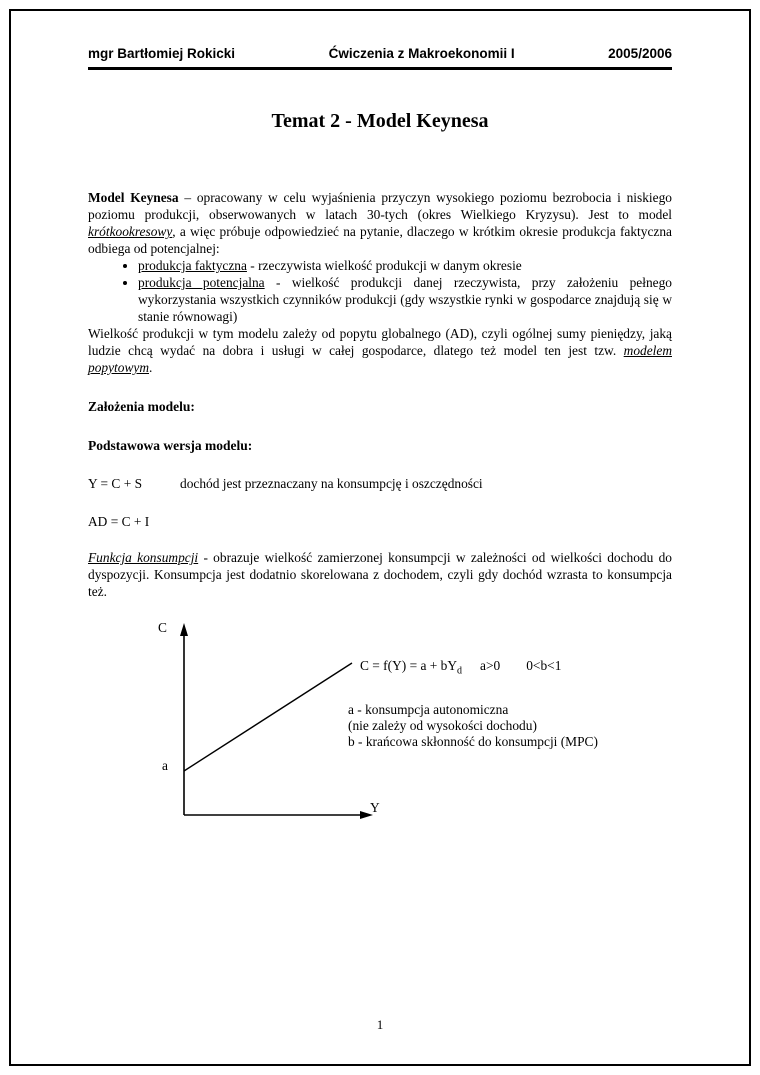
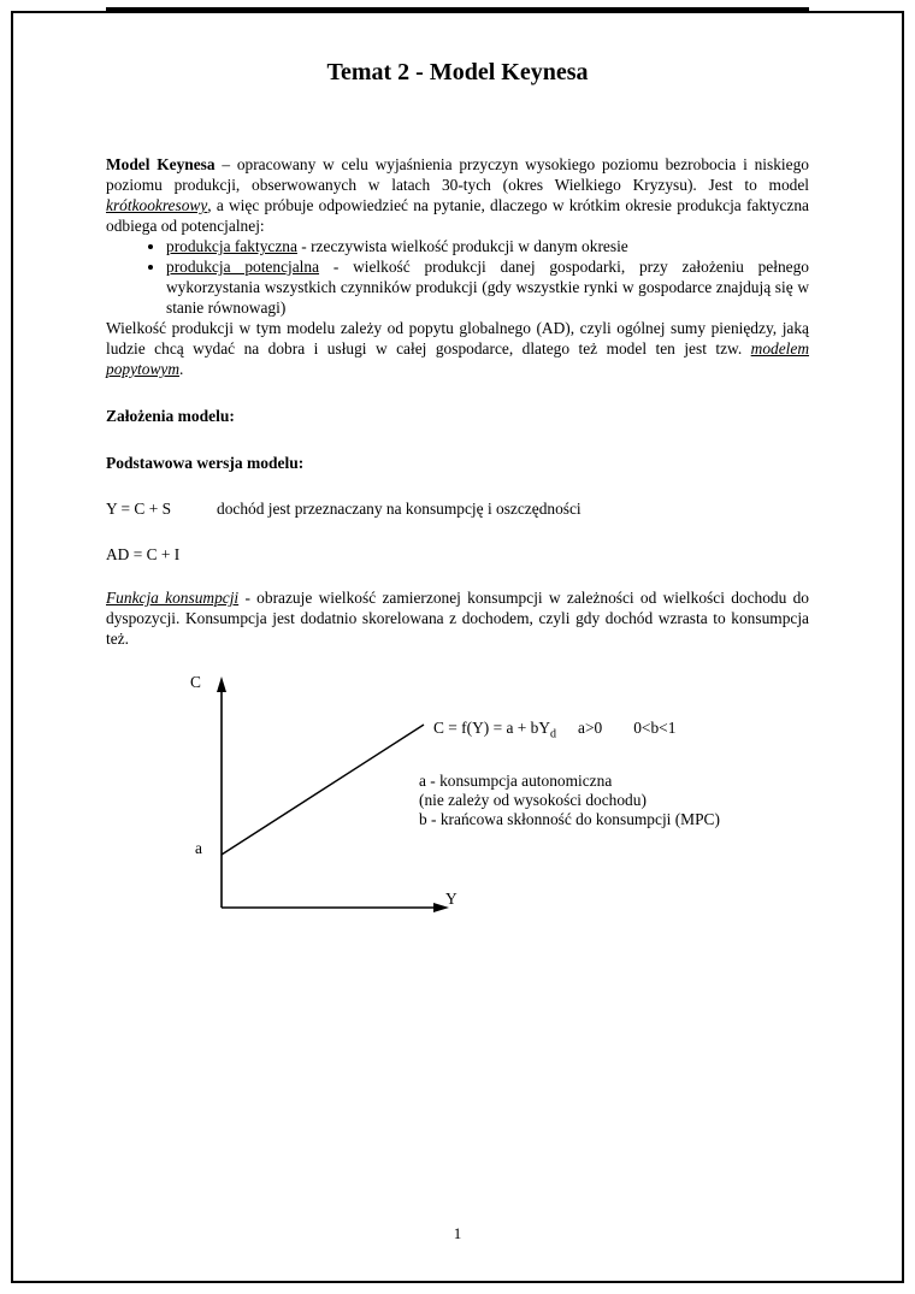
- mgr Bartłomiej Rokicki
- Ćwiczenia z Makroekonomii I
- 2005/2006
  Temat 2 - Model Keynesa
  Model Keynesa – opracowany w celu wyjaśnienia przyczyn wysokiego poziomu bezrobocia i niskiego poziomu produkcji, obserwowanych w latach 30-tych (okres Wielkiego Kryzysu). Jest to model krótkookresowy, a więc próbuje odpowiedzieć na pytanie, dlaczego w krótkim okresie produkcja faktyczna odbiega od potencjalnej:
  produkcja faktyczna - rzeczywista wielkość produkcji w danym okresie
- produkcja potencjalna - wielkość produkcji danej rzeczywista, przy założeniu pełnego wykorzystania wszystkich czynników produkcji (gdy wszystkie rynki w gospodarce znajdują się w stanie równowagi)
+ produkcja potencjalna - wielkość produkcji danej gospodarki, przy założeniu pełnego wykorzystania wszystkich czynników produkcji (gdy wszystkie rynki w gospodarce znajdują się w stanie równowagi)
  Wielkość produkcji w tym modelu zależy od popytu globalnego (AD), czyli ogólnej sumy pieniędzy, jaką ludzie chcą wydać na dobra i usługi w całej gospodarce, dlatego też model ten jest tzw. modelem popytowym.
  Założenia modelu:
  Podstawowa wersja modelu:
  Y = C + S
  dochód jest przeznaczany na konsumpcję i oszczędności
  AD = C + I
  Funkcja konsumpcji - obrazuje wielkość zamierzonej konsumpcji w zależności od wielkości dochodu do dyspozycji. Konsumpcja jest dodatnio skorelowana z dochodem, czyli gdy dochód wzrasta to konsumpcja też.
  C
  Y
  a
  C = f(Y) = a + bYda>0 0<b<1
  a - konsumpcja autonomiczna
  (nie zależy od wysokości dochodu)
  b - krańcowa skłonność do konsumpcji (MPC)
  1
